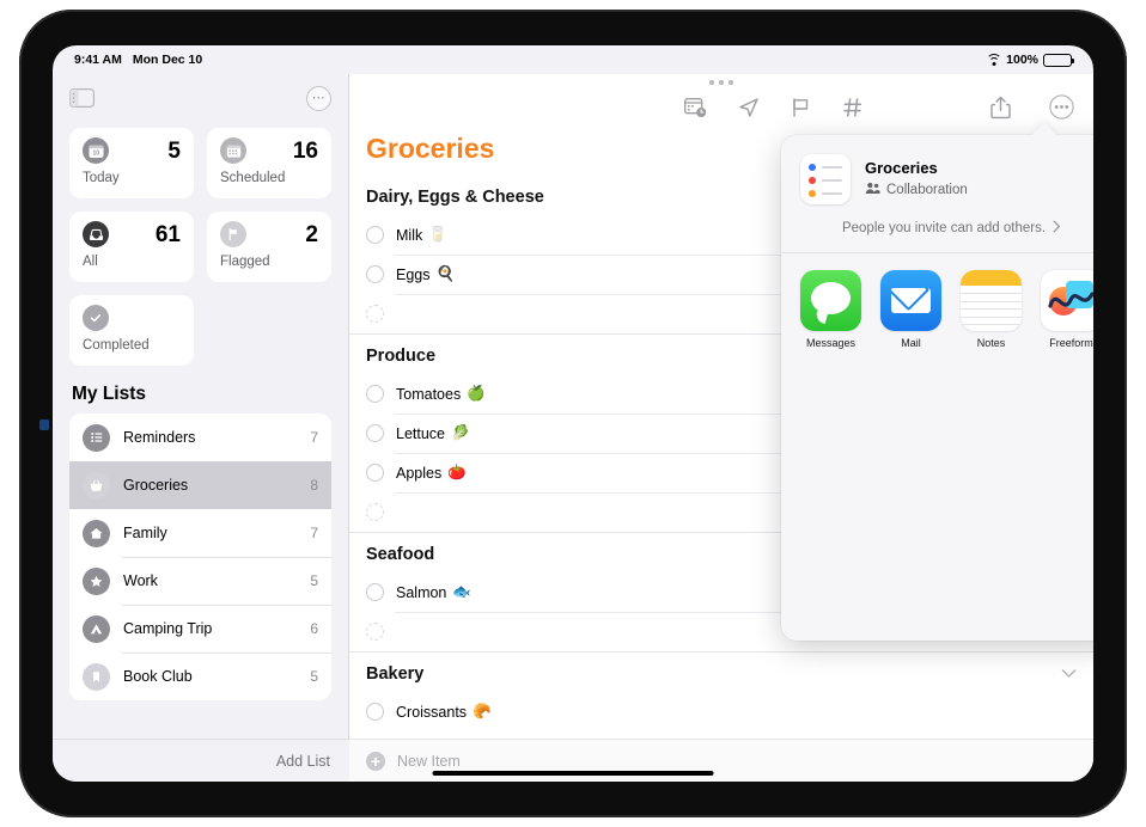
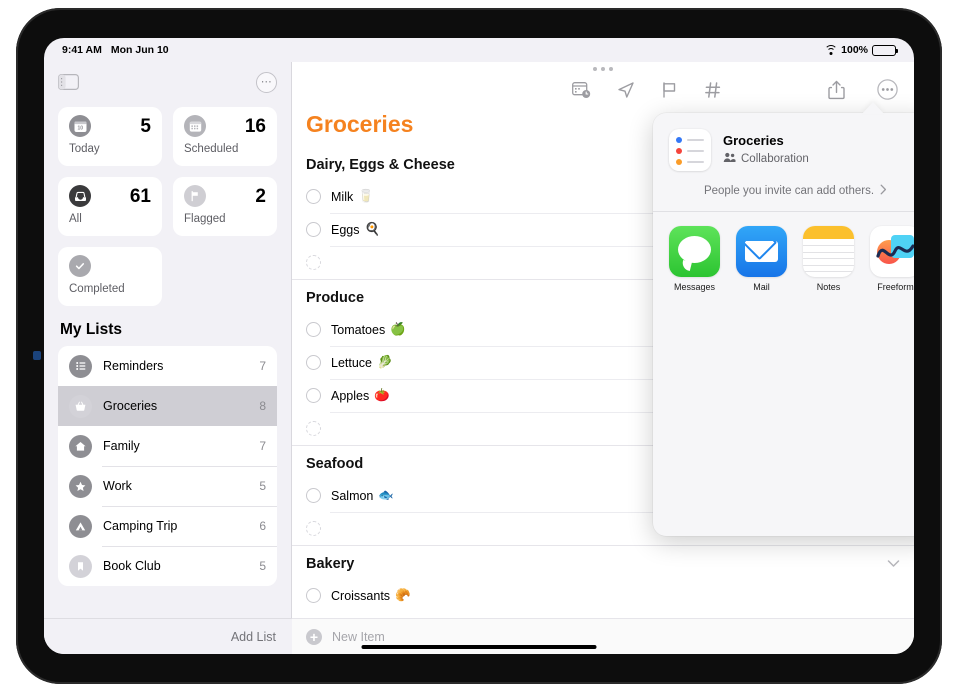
  9:41 AM
- Mon Dec 10
+ Mon Jun 10
  100%
  ⋯
  5
  Today
  16
  Scheduled
  61
  All
  2
  Flagged
  Completed
  My Lists
  Reminders
  7
  Groceries
  8
  Family
  7
  Work
  5
  Camping Trip
  6
  Book Club
  5
  Add List
  Groceries
  Dairy, Eggs & Cheese
  Milk
  🥛
  Eggs
  🍳
  Produce
  Tomatoes
  🍏
  Lettuce
  🥬
  Apples
  🍅
  Seafood
  Salmon
  🐟
  Bakery
  Croissants
  🥐
  +
  New Item
  Groceries
  Collaboration
  People you invite can add others.
  Messages
  Mail
  Notes
  Freeform
